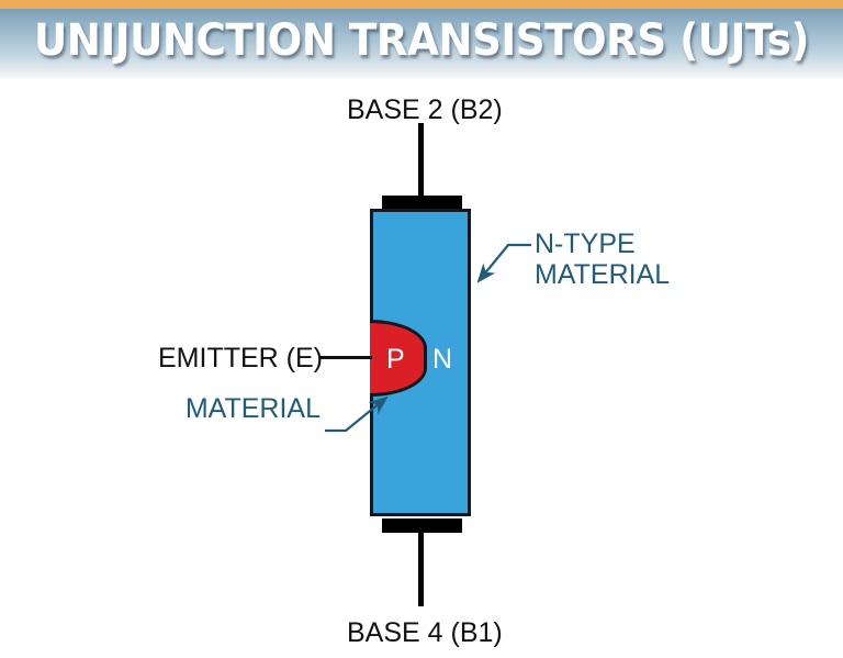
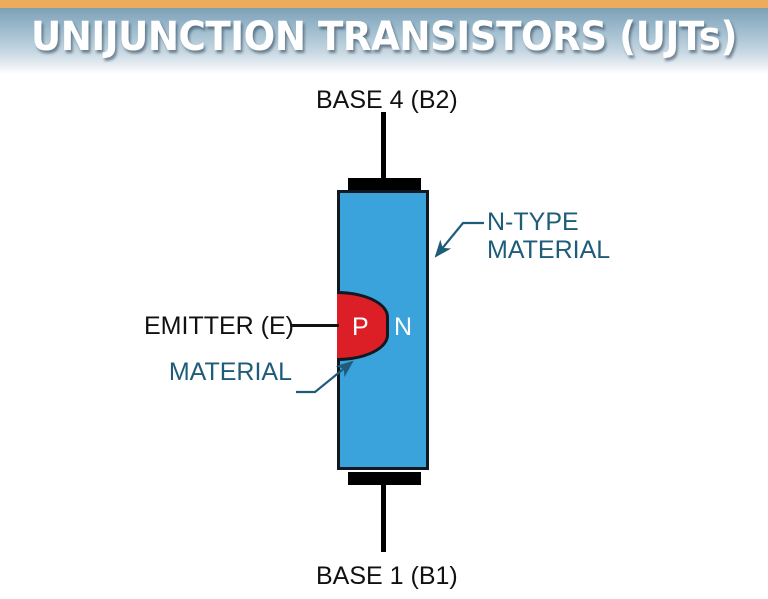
  UNIJUNCTION TRANSISTORS (UJTs)
- BASE 2 (B2)
+ BASE 4 (B2)
  P
  N
- BASE 4 (B1)
+ BASE 1 (B1)
  EMITTER (E)
  N-TYPE
  MATERIAL
  MATERIAL
